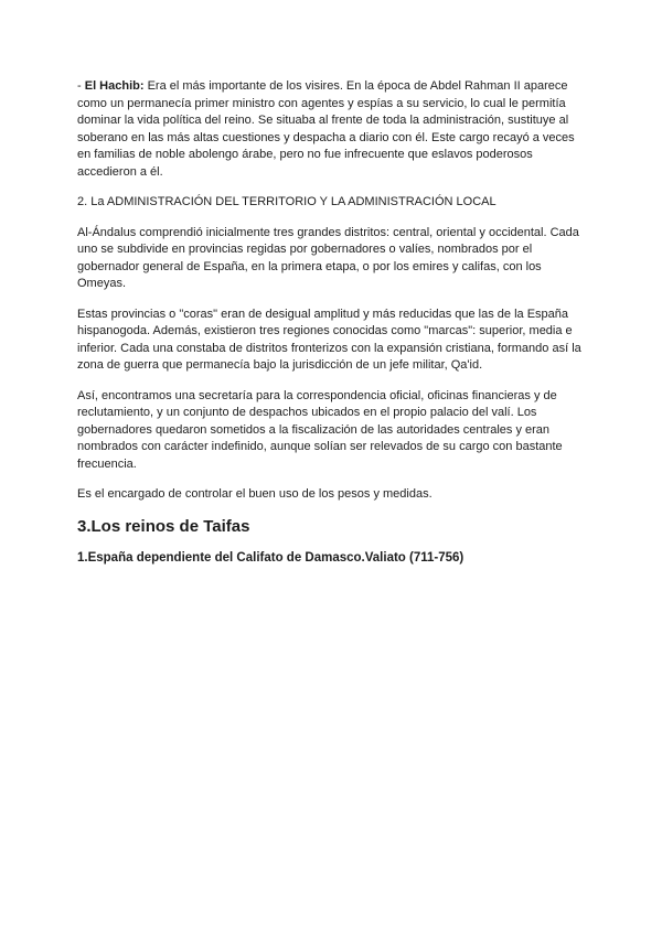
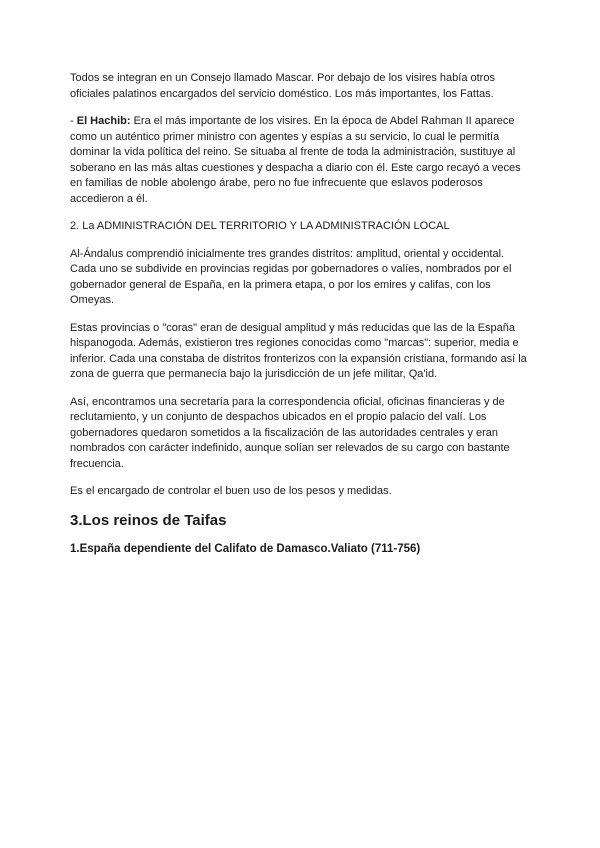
+ Todos se integran en un Consejo llamado Mascar. Por debajo de los visires había otros oficiales palatinos encargados del servicio doméstico. Los más importantes, los Fattas.
- - El Hachib: Era el más importante de los visires. En la época de Abdel Rahman II aparece como un permanecía primer ministro con agentes y espías a su servicio, lo cual le permitía dominar la vida política del reino. Se situaba al frente de toda la administración, sustituye al soberano en las más altas cuestiones y despacha a diario con él. Este cargo recayó a veces en familias de noble abolengo árabe, pero no fue infrecuente que eslavos poderosos accedieron a él.
+ - El Hachib: Era el más importante de los visires. En la época de Abdel Rahman II aparece como un auténtico primer ministro con agentes y espías a su servicio, lo cual le permitía dominar la vida política del reino. Se situaba al frente de toda la administración, sustituye al soberano en las más altas cuestiones y despacha a diario con él. Este cargo recayó a veces en familias de noble abolengo árabe, pero no fue infrecuente que eslavos poderosos accedieron a él.
  2. La ADMINISTRACIÓN DEL TERRITORIO Y LA ADMINISTRACIÓN LOCAL
- Al-Ándalus comprendió inicialmente tres grandes distritos: central, oriental y occidental. Cada uno se subdivide en provincias regidas por gobernadores o valíes, nombrados por el gobernador general de España, en la primera etapa, o por los emires y califas, con los Omeyas.
+ Al-Ándalus comprendió inicialmente tres grandes distritos: amplitud, oriental y occidental. Cada uno se subdivide en provincias regidas por gobernadores o valíes, nombrados por el gobernador general de España, en la primera etapa, o por los emires y califas, con los Omeyas.
  Estas provincias o "coras" eran de desigual amplitud y más reducidas que las de la España hispanogoda. Además, existieron tres regiones conocidas como "marcas": superior, media e inferior. Cada una constaba de distritos fronterizos con la expansión cristiana, formando así la zona de guerra que permanecía bajo la jurisdicción de un jefe militar, Qa'id.
  Así, encontramos una secretaría para la correspondencia oficial, oficinas financieras y de reclutamiento, y un conjunto de despachos ubicados en el propio palacio del valí. Los gobernadores quedaron sometidos a la fiscalización de las autoridades centrales y eran nombrados con carácter indefinido, aunque solían ser relevados de su cargo con bastante frecuencia.
  Es el encargado de controlar el buen uso de los pesos y medidas.
  3.Los reinos de Taifas
  1.España dependiente del Califato de Damasco.Valiato (711-756)
